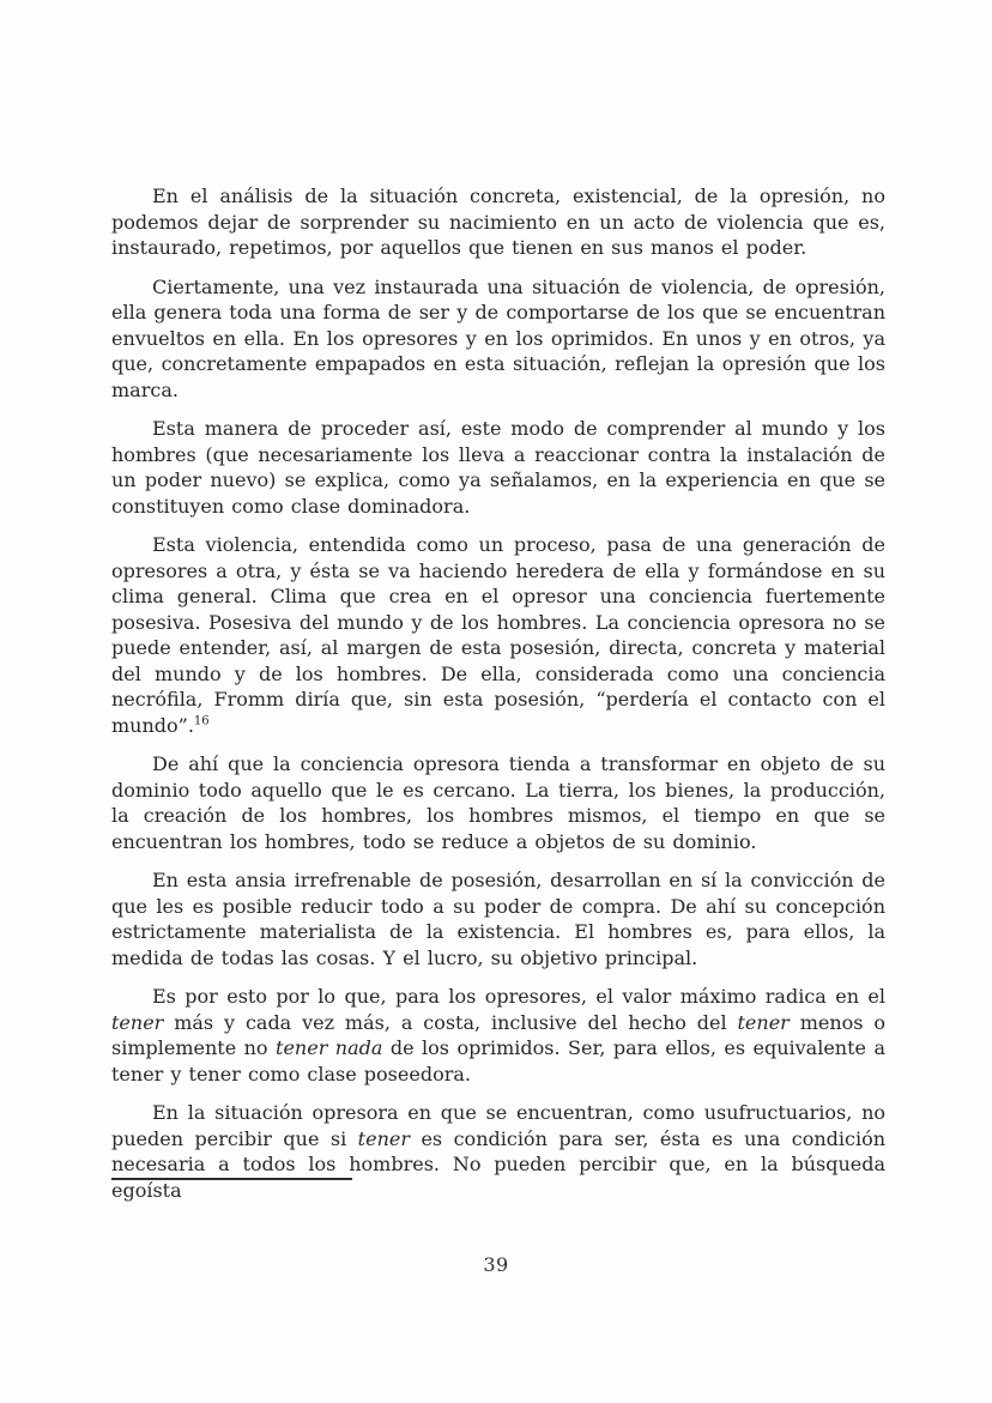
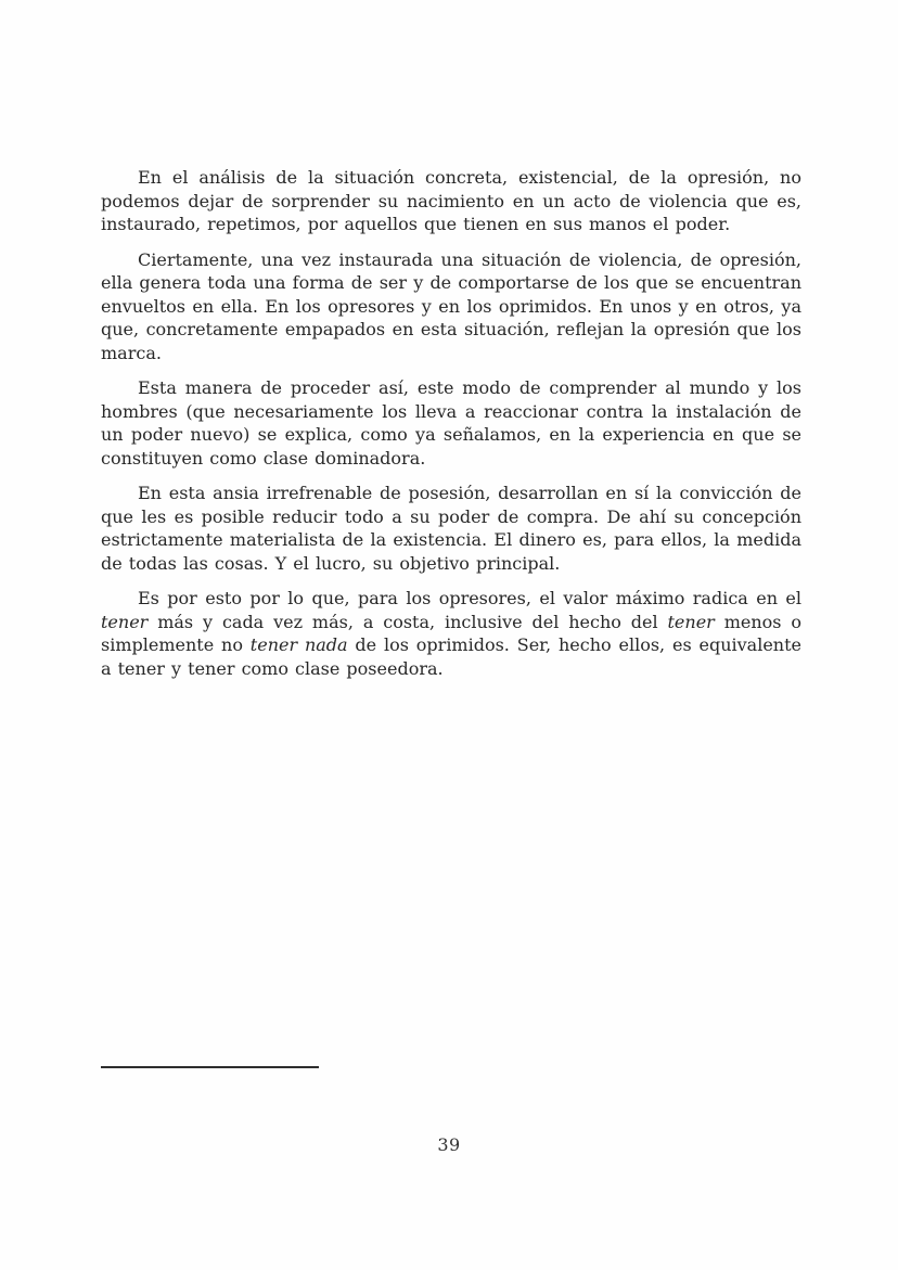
  En el análisis de la situación concreta, existencial, de la opresión, no podemos dejar de sorprender su nacimiento en un acto de violencia que es, instaurado, repetimos, por aquellos que tienen en sus manos el poder.
  Ciertamente, una vez instaurada una situación de violencia, de opresión, ella genera toda una forma de ser y de comportarse de los que se encuentran envueltos en ella. En los opresores y en los oprimidos. En unos y en otros, ya que, concretamente empapados en esta situación, reflejan la opresión que los marca.
  Esta manera de proceder así, este modo de comprender al mundo y los hombres (que necesariamente los lleva a reaccionar contra la instalación de un poder nuevo) se explica, como ya señalamos, en la experiencia en que se constituyen como clase dominadora.
- Esta violencia, entendida como un proceso, pasa de una generación de opresores a otra, y ésta se va haciendo heredera de ella y formándose en su clima general. Clima que crea en el opresor una conciencia fuertemente posesiva. Posesiva del mundo y de los hombres. La conciencia opresora no se puede entender, así, al margen de esta posesión, directa, concreta y material del mundo y de los hombres. De ella, considerada como una conciencia necrófila, Fromm diría que, sin esta posesión, “perdería el contacto con el mundo”.16
- De ahí que la conciencia opresora tienda a transformar en objeto de su dominio todo aquello que le es cercano. La tierra, los bienes, la producción, la creación de los hombres, los hombres mismos, el tiempo en que se encuentran los hombres, todo se reduce a objetos de su dominio.
- En esta ansia irrefrenable de posesión, desarrollan en sí la convicción de que les es posible reducir todo a su poder de compra. De ahí su concepción estrictamente materialista de la existencia. El hombres es, para ellos, la medida de todas las cosas. Y el lucro, su objetivo principal.
+ En esta ansia irrefrenable de posesión, desarrollan en sí la convicción de que les es posible reducir todo a su poder de compra. De ahí su concepción estrictamente materialista de la existencia. El dinero es, para ellos, la medida de todas las cosas. Y el lucro, su objetivo principal.
- Es por esto por lo que, para los opresores, el valor máximo radica en el tener más y cada vez más, a costa, inclusive del hecho del tener menos o simplemente no tener nada de los oprimidos. Ser, para ellos, es equivalente a tener y tener como clase poseedora.
+ Es por esto por lo que, para los opresores, el valor máximo radica en el tener más y cada vez más, a costa, inclusive del hecho del tener menos o simplemente no tener nada de los oprimidos. Ser, hecho ellos, es equivalente a tener y tener como clase poseedora.
- En la situación opresora en que se encuentran, como usufructuarios, no pueden percibir que si tener es condición para ser, ésta es una condición necesaria a todos los hombres. No pueden percibir que, en la búsqueda egoísta
  39
